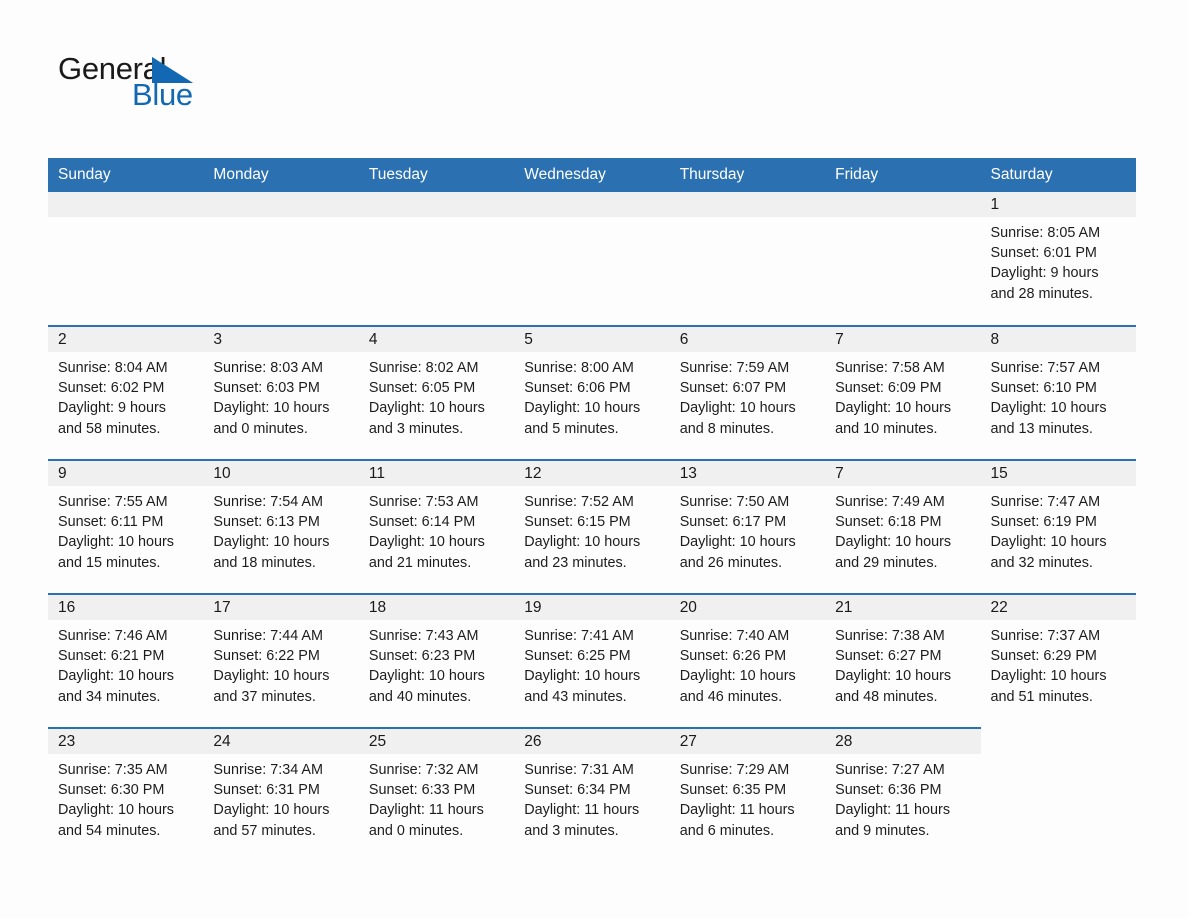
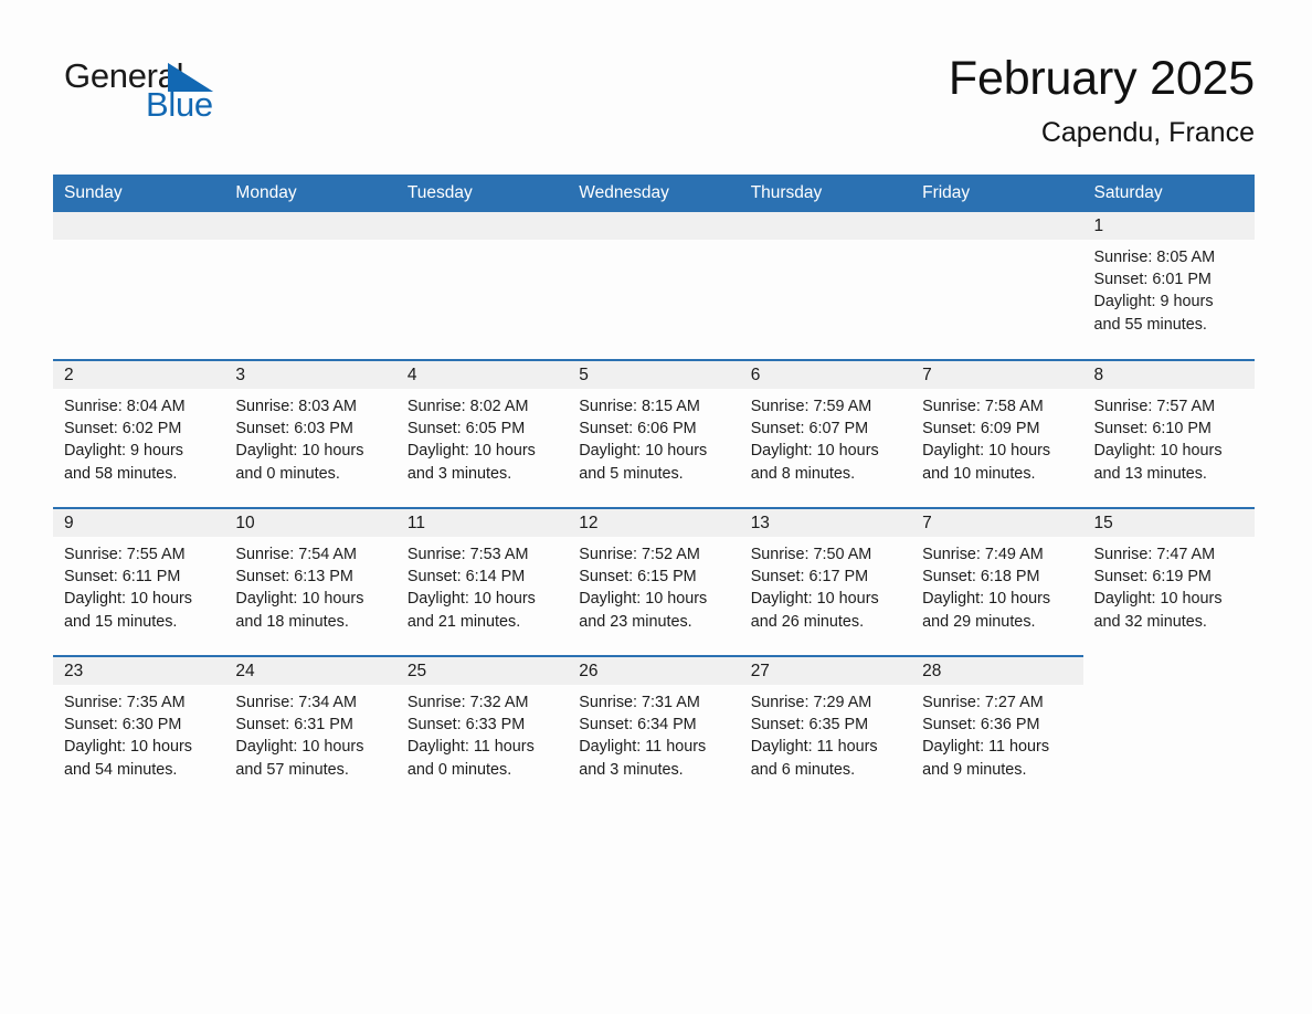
  Genera
  Blue
+ February 2025
+ Capendu, France
  Sunday	Monday	Tuesday	Wednesday	Thursday	Friday	Saturday
- 						1Sunrise: 8:05 AMSunset: 6:01 PMDaylight: 9 hoursand 28 minutes.
+ 						1Sunrise: 8:05 AMSunset: 6:01 PMDaylight: 9 hoursand 55 minutes.
- 2Sunrise: 8:04 AMSunset: 6:02 PMDaylight: 9 hoursand 58 minutes.	3Sunrise: 8:03 AMSunset: 6:03 PMDaylight: 10 hoursand 0 minutes.	4Sunrise: 8:02 AMSunset: 6:05 PMDaylight: 10 hoursand 3 minutes.	5Sunrise: 8:00 AMSunset: 6:06 PMDaylight: 10 hoursand 5 minutes.	6Sunrise: 7:59 AMSunset: 6:07 PMDaylight: 10 hoursand 8 minutes.	7Sunrise: 7:58 AMSunset: 6:09 PMDaylight: 10 hoursand 10 minutes.	8Sunrise: 7:57 AMSunset: 6:10 PMDaylight: 10 hoursand 13 minutes.
+ 2Sunrise: 8:04 AMSunset: 6:02 PMDaylight: 9 hoursand 58 minutes.	3Sunrise: 8:03 AMSunset: 6:03 PMDaylight: 10 hoursand 0 minutes.	4Sunrise: 8:02 AMSunset: 6:05 PMDaylight: 10 hoursand 3 minutes.	5Sunrise: 8:15 AMSunset: 6:06 PMDaylight: 10 hoursand 5 minutes.	6Sunrise: 7:59 AMSunset: 6:07 PMDaylight: 10 hoursand 8 minutes.	7Sunrise: 7:58 AMSunset: 6:09 PMDaylight: 10 hoursand 10 minutes.	8Sunrise: 7:57 AMSunset: 6:10 PMDaylight: 10 hoursand 13 minutes.
  9Sunrise: 7:55 AMSunset: 6:11 PMDaylight: 10 hoursand 15 minutes.	10Sunrise: 7:54 AMSunset: 6:13 PMDaylight: 10 hoursand 18 minutes.	11Sunrise: 7:53 AMSunset: 6:14 PMDaylight: 10 hoursand 21 minutes.	12Sunrise: 7:52 AMSunset: 6:15 PMDaylight: 10 hoursand 23 minutes.	13Sunrise: 7:50 AMSunset: 6:17 PMDaylight: 10 hoursand 26 minutes.	7Sunrise: 7:49 AMSunset: 6:18 PMDaylight: 10 hoursand 29 minutes.	15Sunrise: 7:47 AMSunset: 6:19 PMDaylight: 10 hoursand 32 minutes.
- 16Sunrise: 7:46 AMSunset: 6:21 PMDaylight: 10 hoursand 34 minutes.	17Sunrise: 7:44 AMSunset: 6:22 PMDaylight: 10 hoursand 37 minutes.	18Sunrise: 7:43 AMSunset: 6:23 PMDaylight: 10 hoursand 40 minutes.	19Sunrise: 7:41 AMSunset: 6:25 PMDaylight: 10 hoursand 43 minutes.	20Sunrise: 7:40 AMSunset: 6:26 PMDaylight: 10 hoursand 46 minutes.	21Sunrise: 7:38 AMSunset: 6:27 PMDaylight: 10 hoursand 48 minutes.	22Sunrise: 7:37 AMSunset: 6:29 PMDaylight: 10 hoursand 51 minutes.
  23Sunrise: 7:35 AMSunset: 6:30 PMDaylight: 10 hoursand 54 minutes.	24Sunrise: 7:34 AMSunset: 6:31 PMDaylight: 10 hoursand 57 minutes.	25Sunrise: 7:32 AMSunset: 6:33 PMDaylight: 11 hoursand 0 minutes.	26Sunrise: 7:31 AMSunset: 6:34 PMDaylight: 11 hoursand 3 minutes.	27Sunrise: 7:29 AMSunset: 6:35 PMDaylight: 11 hoursand 6 minutes.	28Sunrise: 7:27 AMSunset: 6:36 PMDaylight: 11 hoursand 9 minutes.
